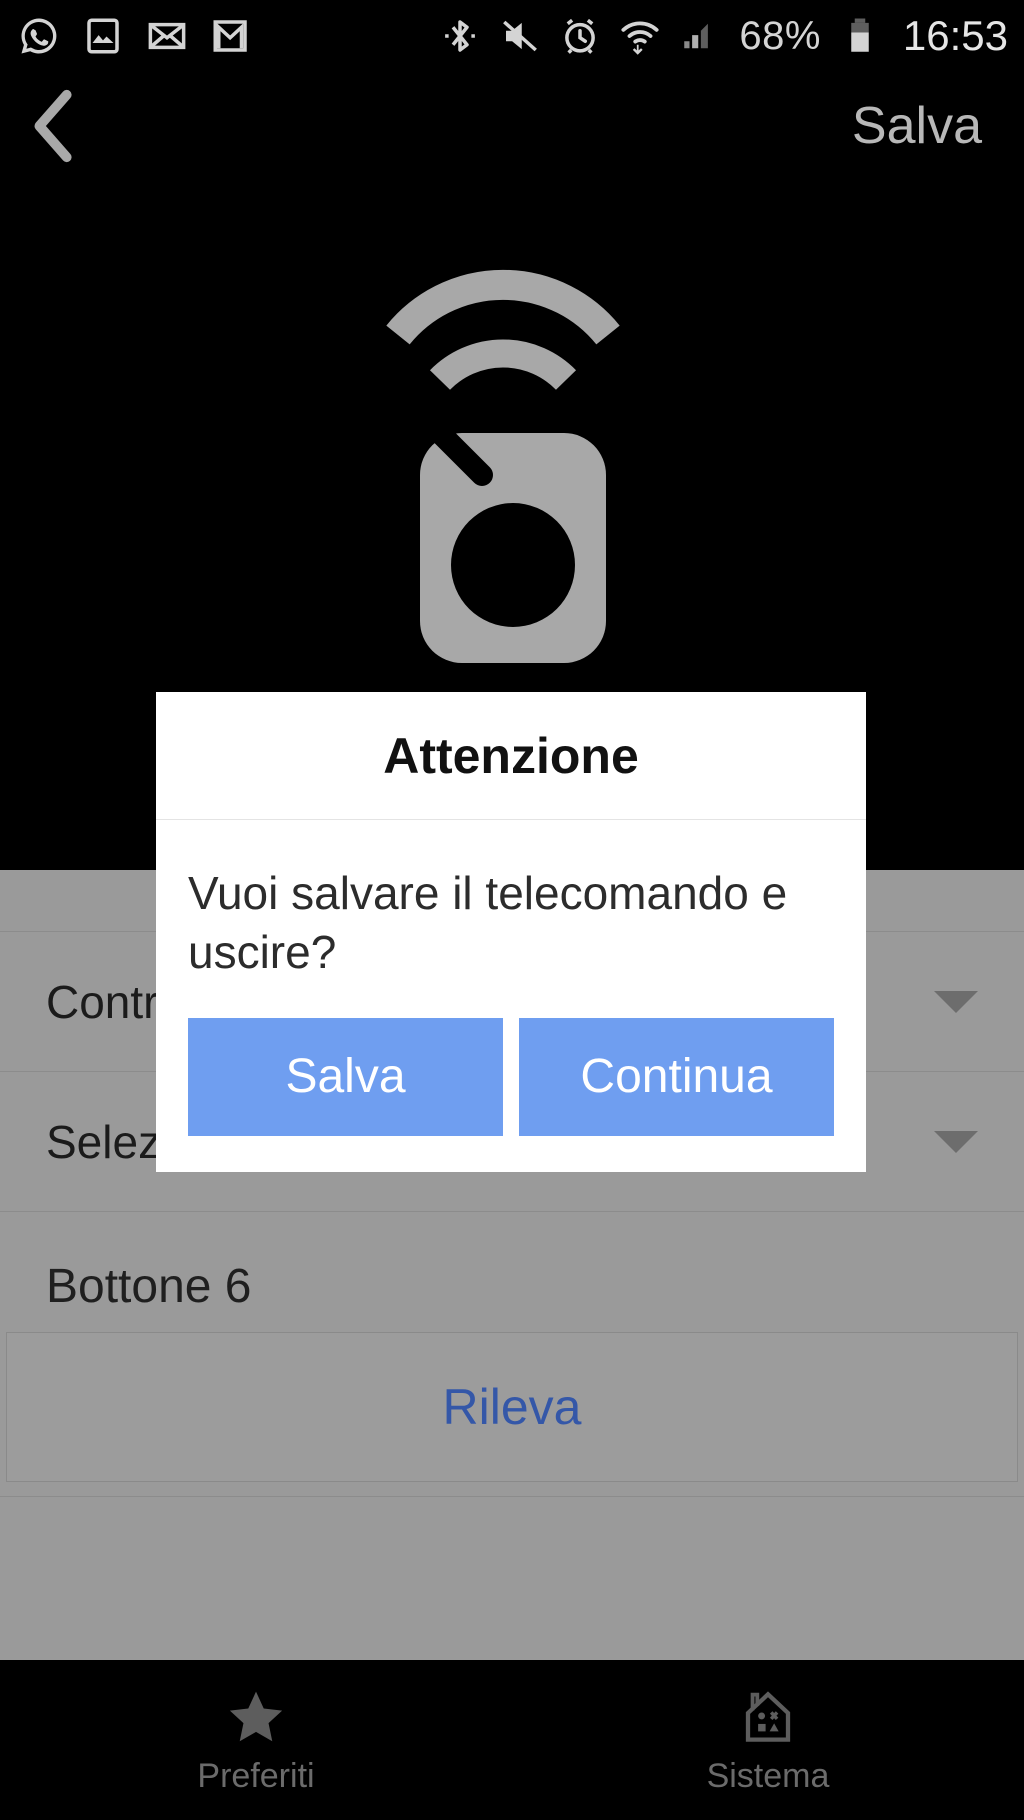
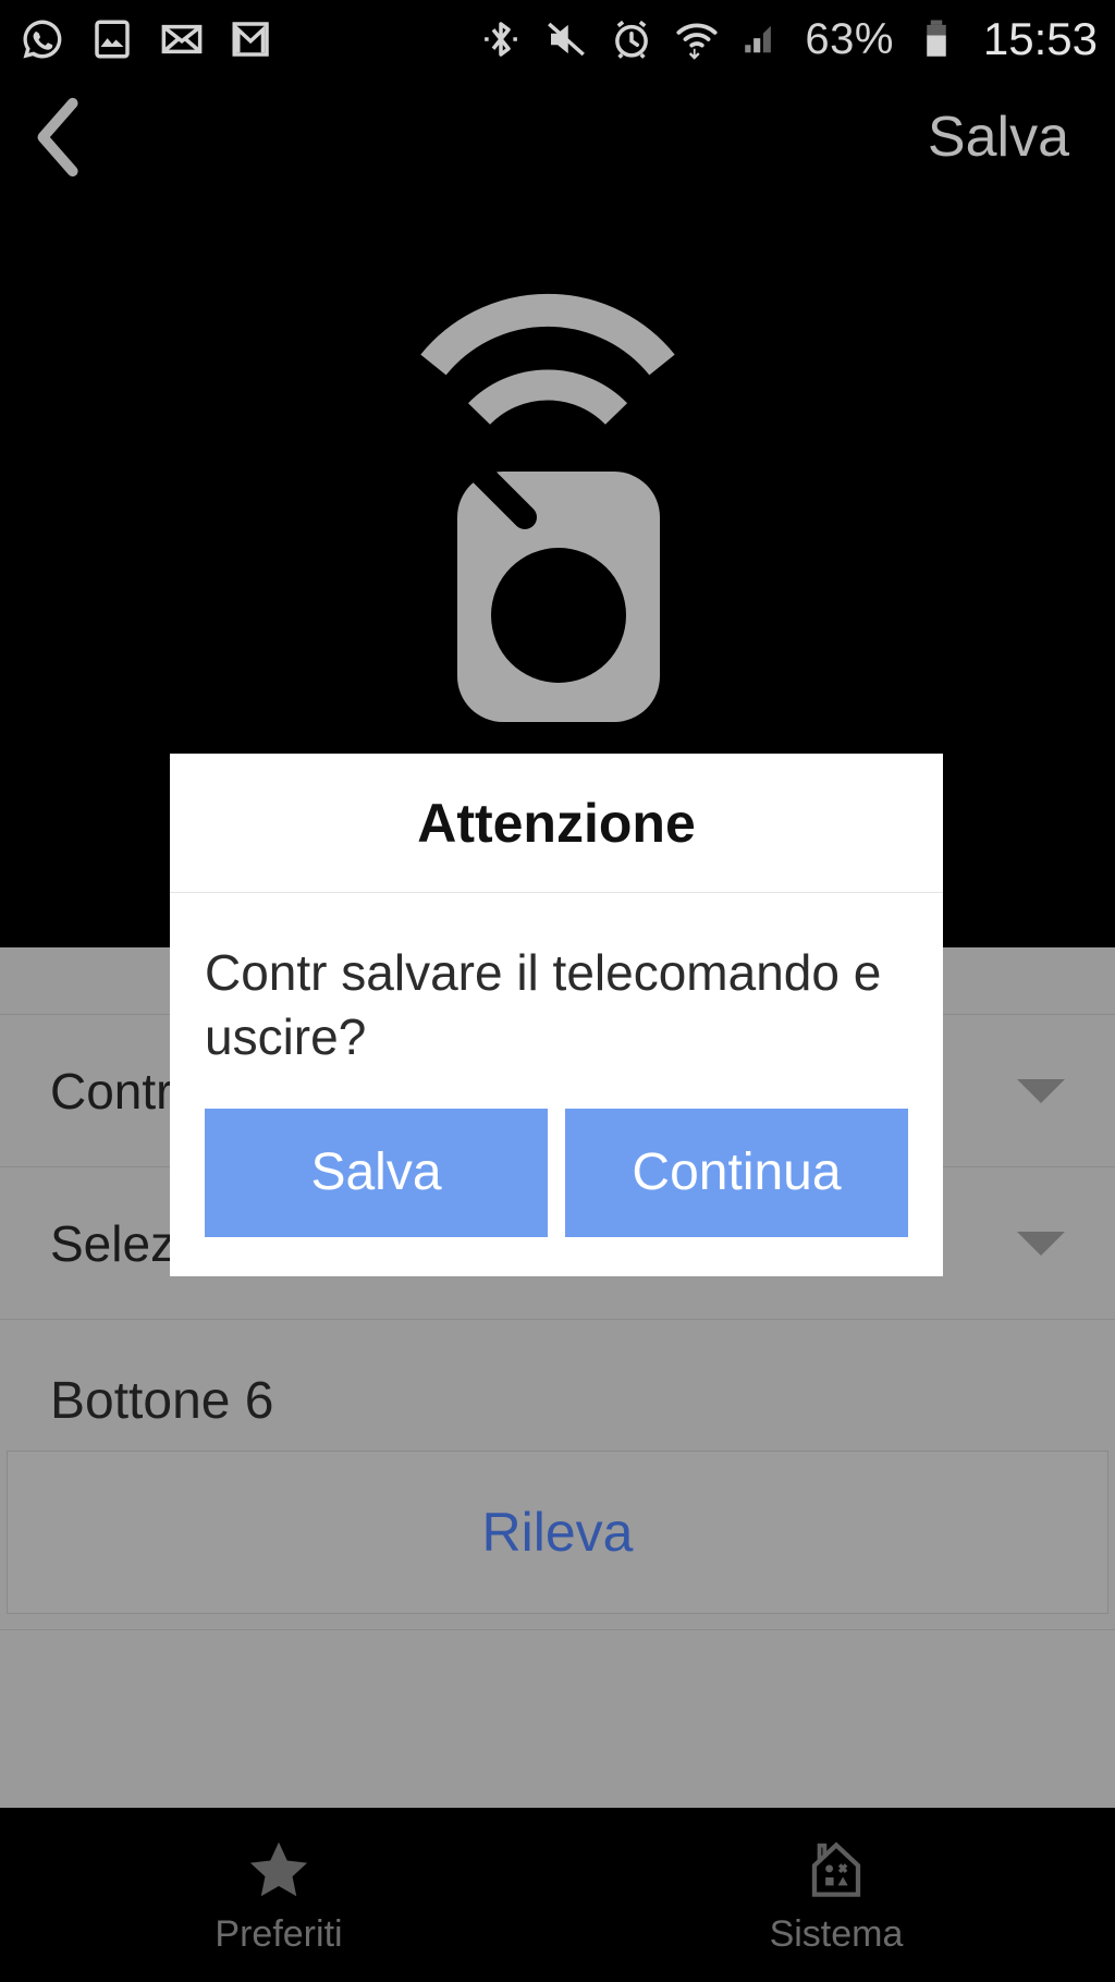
- 68%
+ 63%
- 16:53
+ 15:53
  Salva
  Contr
  Bottone 6
  Rileva
  Preferiti
  Sistema
  Attenzione
- Vuoi salvare il telecomando e uscire?
+ Contr salvare il telecomando e uscire?
  Salva
  Continua
